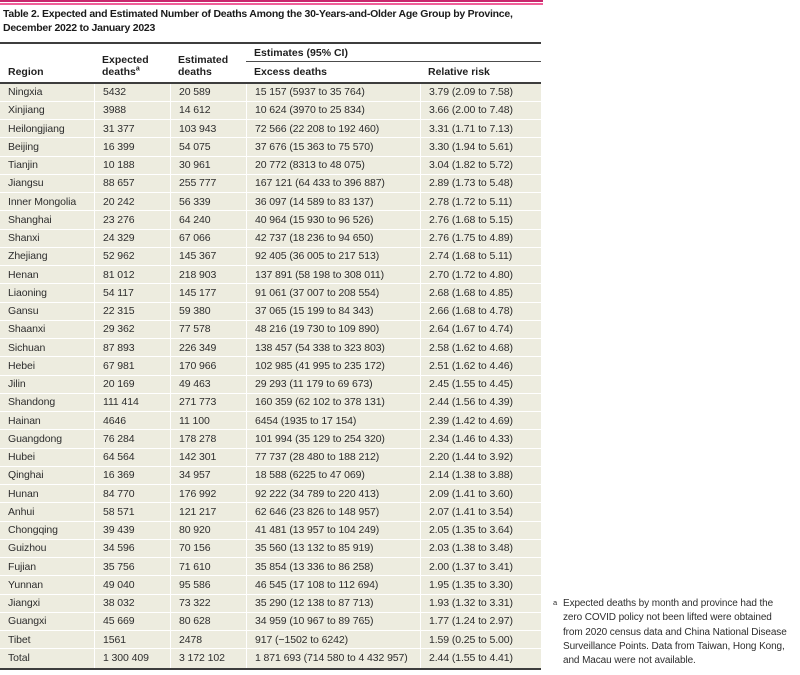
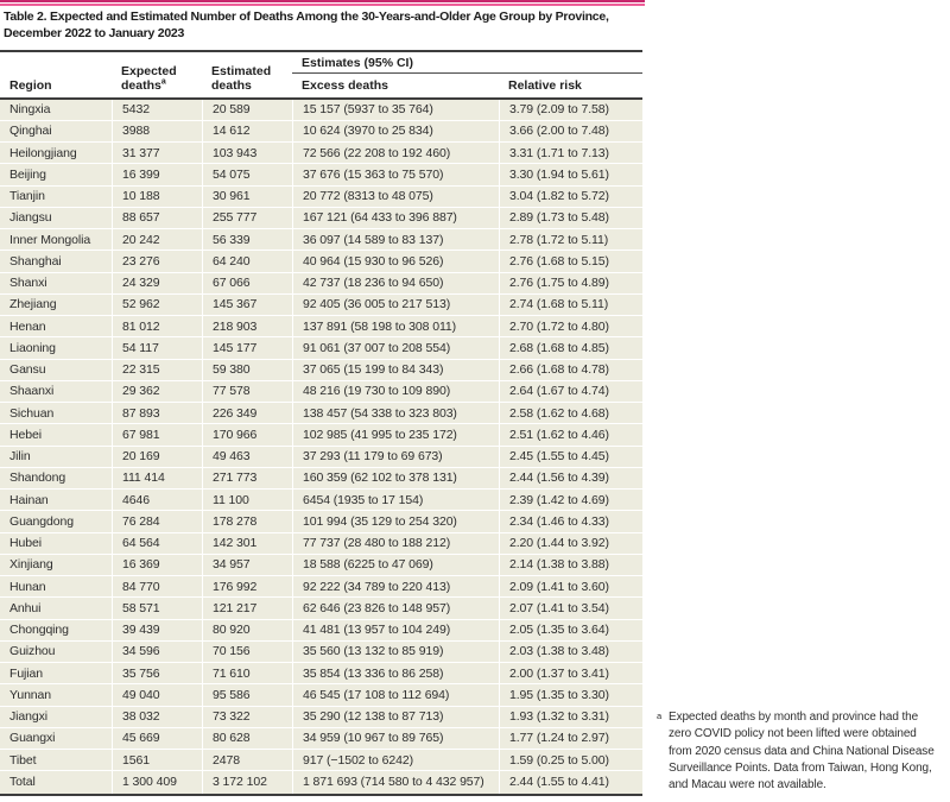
  Table 2. Expected and Estimated Number of Deaths Among the 30-Years-and-Older Age Group by Province, December 2022 to January 2023
  Region
  Expected deaths
  Estimated deaths
  Estimates (95% CI)
  Excess deaths
  Relative risk
  Ningxia
  5432
  20 589
  15 157 (5937 to 35 764)
  3.79 (2.09 to 7.58)
- Xinjiang
+ Qinghai
  3988
  14 612
  10 624 (3970 to 25 834)
  3.66 (2.00 to 7.48)
  Heilongjiang
  31 377
  103 943
  72 566 (22 208 to 192 460)
  3.31 (1.71 to 7.13)
  Beijing
  16 399
  54 075
  37 676 (15 363 to 75 570)
  3.30 (1.94 to 5.61)
  Tianjin
  10 188
  30 961
  20 772 (8313 to 48 075)
  3.04 (1.82 to 5.72)
  Jiangsu
  88 657
  255 777
  167 121 (64 433 to 396 887)
  2.89 (1.73 to 5.48)
  Inner Mongolia
  20 242
  56 339
  36 097 (14 589 to 83 137)
  2.78 (1.72 to 5.11)
  Shanghai
  23 276
  64 240
  40 964 (15 930 to 96 526)
  2.76 (1.68 to 5.15)
  Shanxi
  24 329
  67 066
  42 737 (18 236 to 94 650)
  2.76 (1.75 to 4.89)
  Zhejiang
  52 962
  145 367
  92 405 (36 005 to 217 513)
  2.74 (1.68 to 5.11)
  Henan
  81 012
  218 903
  137 891 (58 198 to 308 011)
  2.70 (1.72 to 4.80)
  Liaoning
  54 117
  145 177
  91 061 (37 007 to 208 554)
  2.68 (1.68 to 4.85)
  Gansu
  22 315
  59 380
  37 065 (15 199 to 84 343)
  2.66 (1.68 to 4.78)
  Shaanxi
  29 362
  77 578
  48 216 (19 730 to 109 890)
  2.64 (1.67 to 4.74)
  Sichuan
  87 893
  226 349
  138 457 (54 338 to 323 803)
  2.58 (1.62 to 4.68)
  Hebei
  67 981
  170 966
  102 985 (41 995 to 235 172)
  2.51 (1.62 to 4.46)
  Jilin
  20 169
  49 463
- 29 293 (11 179 to 69 673)
+ 37 293 (11 179 to 69 673)
  2.45 (1.55 to 4.45)
  Shandong
  111 414
  271 773
  160 359 (62 102 to 378 131)
  2.44 (1.56 to 4.39)
  Hainan
  4646
  11 100
  6454 (1935 to 17 154)
  2.39 (1.42 to 4.69)
  Guangdong
  76 284
  178 278
  101 994 (35 129 to 254 320)
  2.34 (1.46 to 4.33)
  Hubei
  64 564
  142 301
  77 737 (28 480 to 188 212)
  2.20 (1.44 to 3.92)
- Qinghai
+ Xinjiang
  16 369
  34 957
  18 588 (6225 to 47 069)
  2.14 (1.38 to 3.88)
  Hunan
  84 770
  176 992
  92 222 (34 789 to 220 413)
  2.09 (1.41 to 3.60)
  Anhui
  58 571
  121 217
  62 646 (23 826 to 148 957)
  2.07 (1.41 to 3.54)
  Chongqing
  39 439
  80 920
  41 481 (13 957 to 104 249)
  2.05 (1.35 to 3.64)
  Guizhou
  34 596
  70 156
  35 560 (13 132 to 85 919)
  2.03 (1.38 to 3.48)
  Fujian
  35 756
  71 610
  35 854 (13 336 to 86 258)
  2.00 (1.37 to 3.41)
  Yunnan
  49 040
  95 586
  46 545 (17 108 to 112 694)
  1.95 (1.35 to 3.30)
  Jiangxi
  38 032
  73 322
  35 290 (12 138 to 87 713)
  1.93 (1.32 to 3.31)
  Guangxi
  45 669
  80 628
  34 959 (10 967 to 89 765)
  1.77 (1.24 to 2.97)
  Tibet
  1561
  2478
  917 (−1502 to 6242)
  1.59 (0.25 to 5.00)
  Total
  1 300 409
  3 172 102
  1 871 693 (714 580 to 4 432 957)
  2.44 (1.55 to 4.41)
  a
  Expected deaths by month and province had the zero COVID policy not been lifted were obtained from 2020 census data and China National Disease Surveillance Points. Data from Taiwan, Hong Kong, and Macau were not available.
